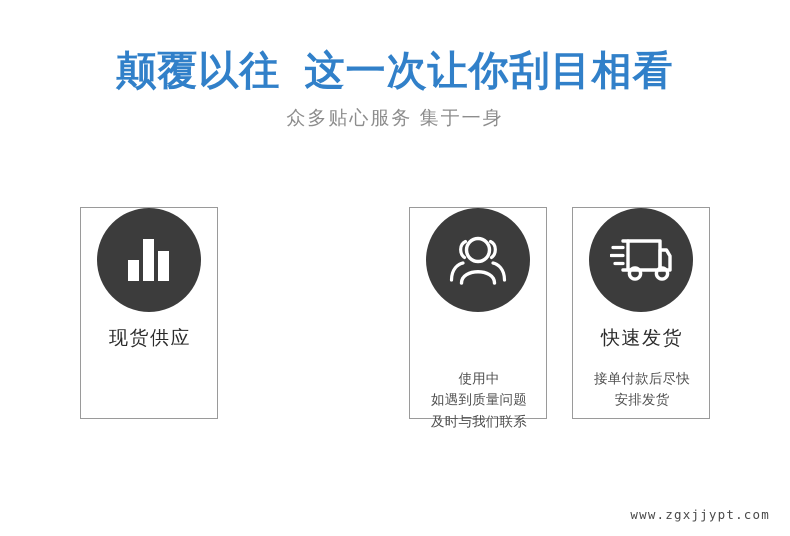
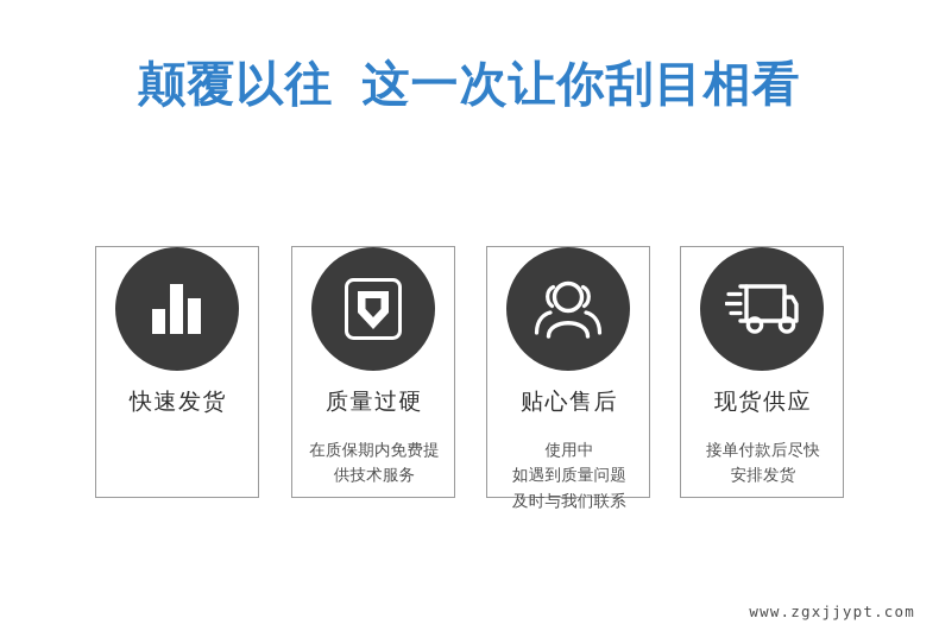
  颠覆以往 这一次让你刮目相看
- 众多贴心服务 集于一身
- 现货供应
+ 快速发货
+ 质量过硬
+ 在质保期内免费提
+ 供技术服务
+ 贴心售后
  使用中
  如遇到质量问题
  及时与我们联系
- 快速发货
+ 现货供应
  接单付款后尽快
  安排发货
  www.zgxjjypt.com
